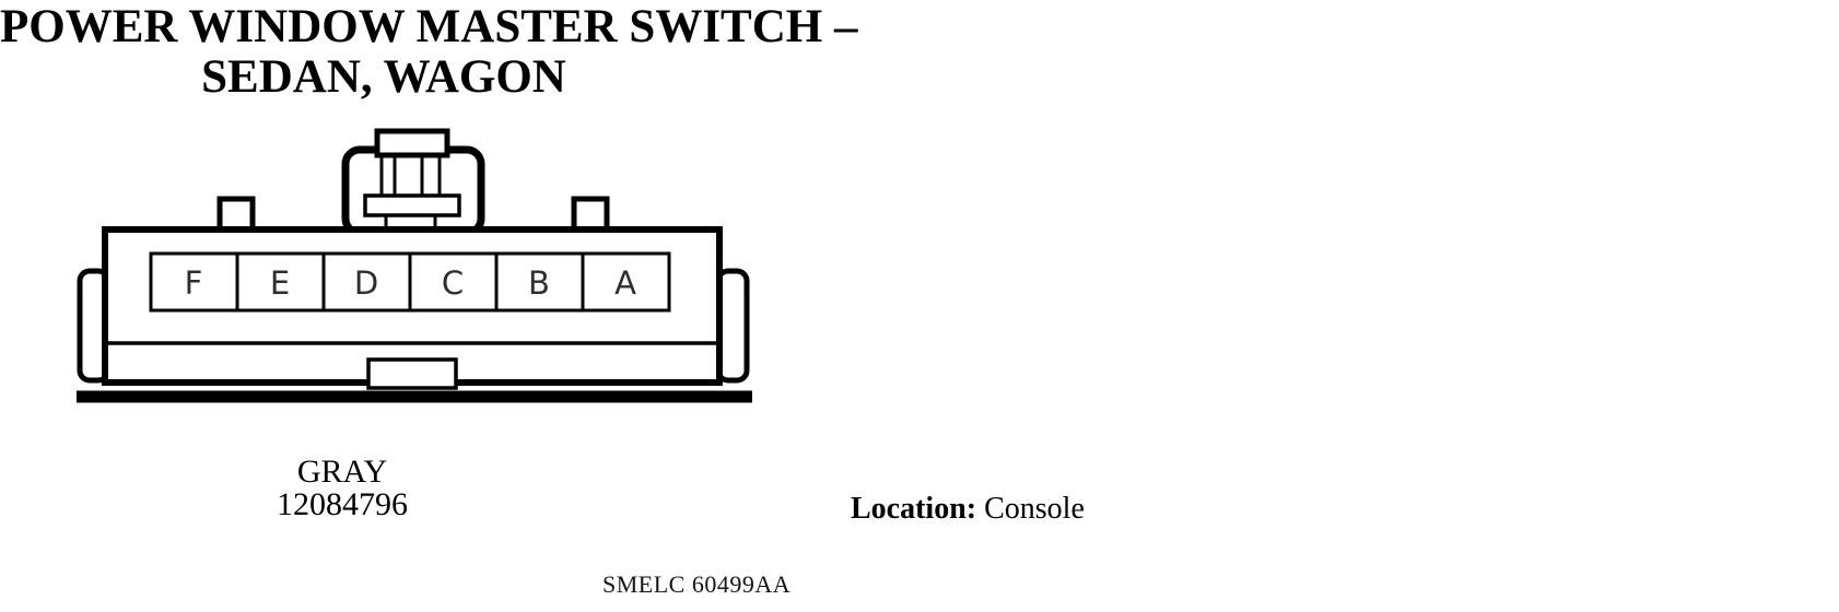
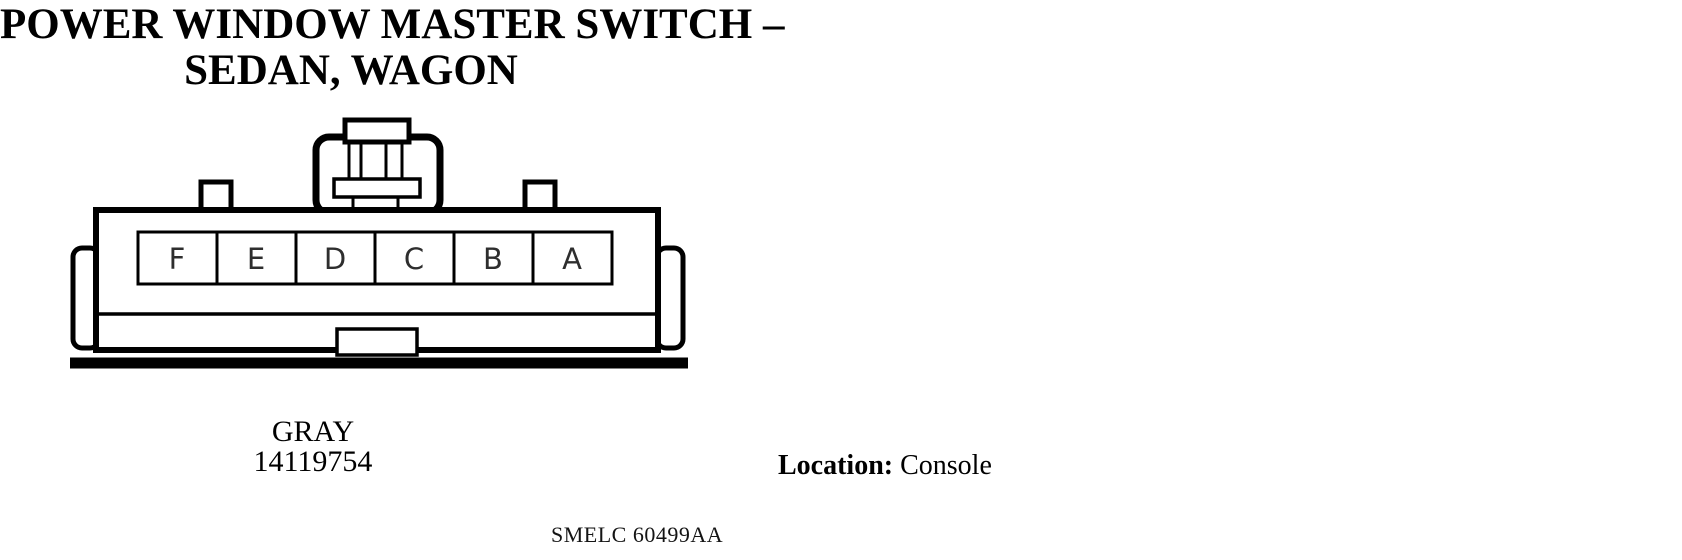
  POWER WINDOW MASTER SWITCH –
  SEDAN, WAGON
  F
  E
  D
  C
  B
  A
  GRAY
- 12084796
+ 14119754
  SMELC 60499AA
  Location: Console
